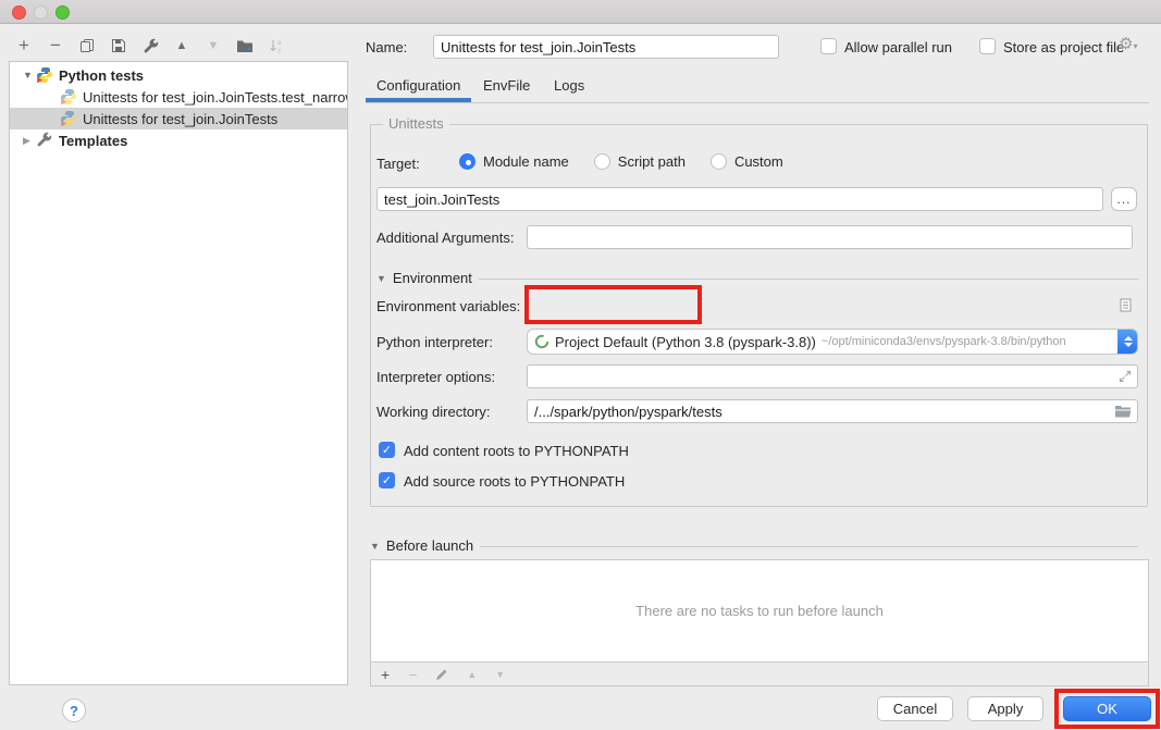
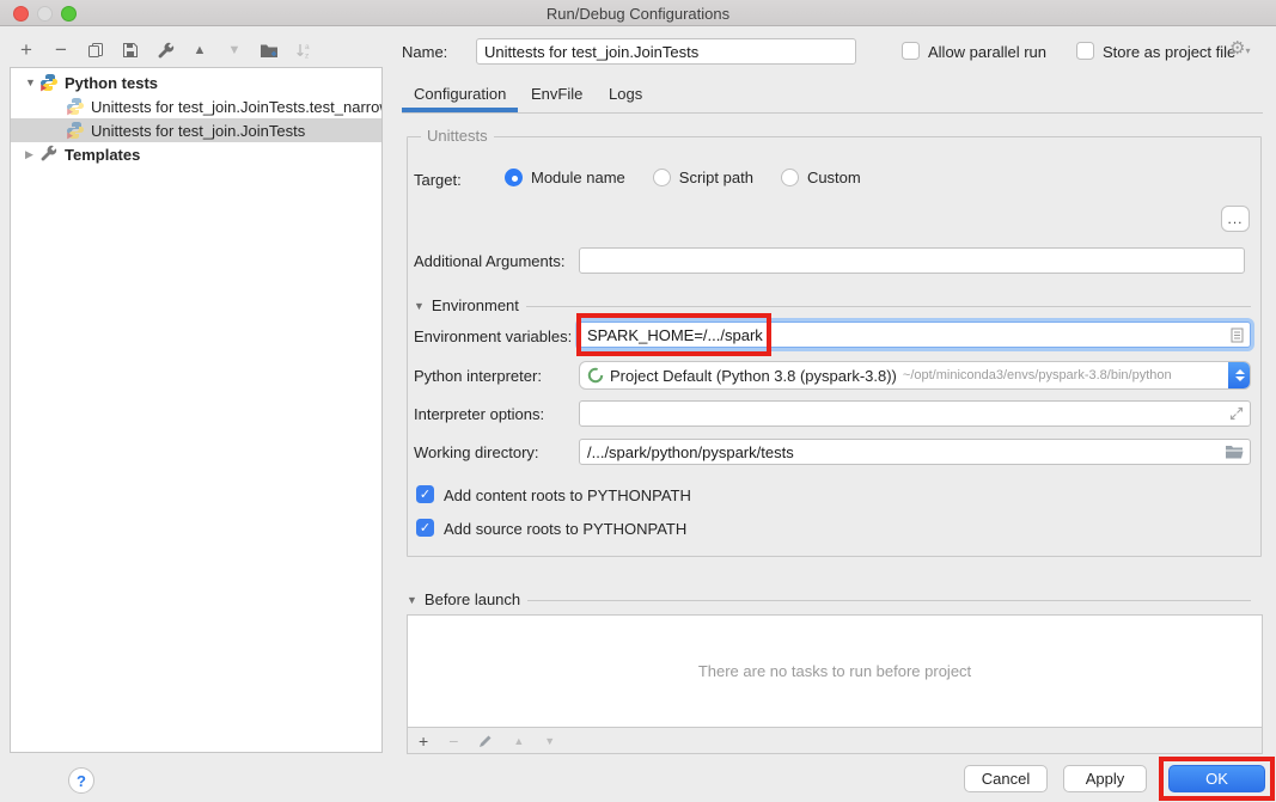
+ Run/Debug Configurations
  +
  −
  ▲
  ▼
  ▼
  Python tests
  Unittests for test_join.JoinTests.test_narro
  Unittests for test_join.JoinTests
  ▶
  Templates
  Name:
  Unittests for test_join.JoinTests
  Allow parallel run
  Store as project file
  ⚙▾
  Configuration
  EnvFile
  Logs
  Unittests
  Target:
  Module name
  Script path
  Custom
- test_join.JoinTests
  ...
  Additional Arguments:
  ▼
  Environment
  Environment variables:
+ SPARK_HOME=/.../spark
  Python interpreter:
  Project Default (Python 3.8 (pyspark-3.8))
  ~/opt/miniconda3/envs/pyspark-3.8/bin/python
  Interpreter options:
  Working directory:
  /.../spark/python/pyspark/tests
  ✓
  Add content roots to PYTHONPATH
  ✓
  Add source roots to PYTHONPATH
  ▼
  Before launch
- There are no tasks to run before launch
+ There are no tasks to run before project
  +
  −
  ▲
  ▼
  ?
  Cancel
  Apply
  OK
